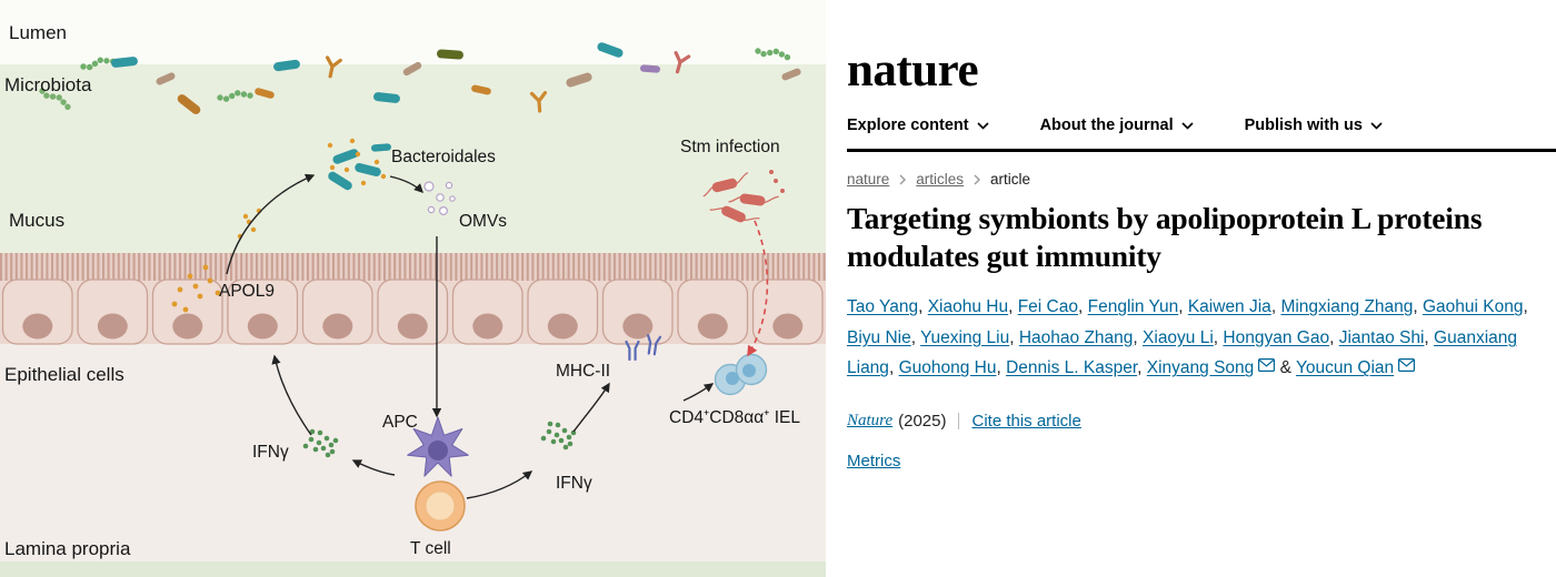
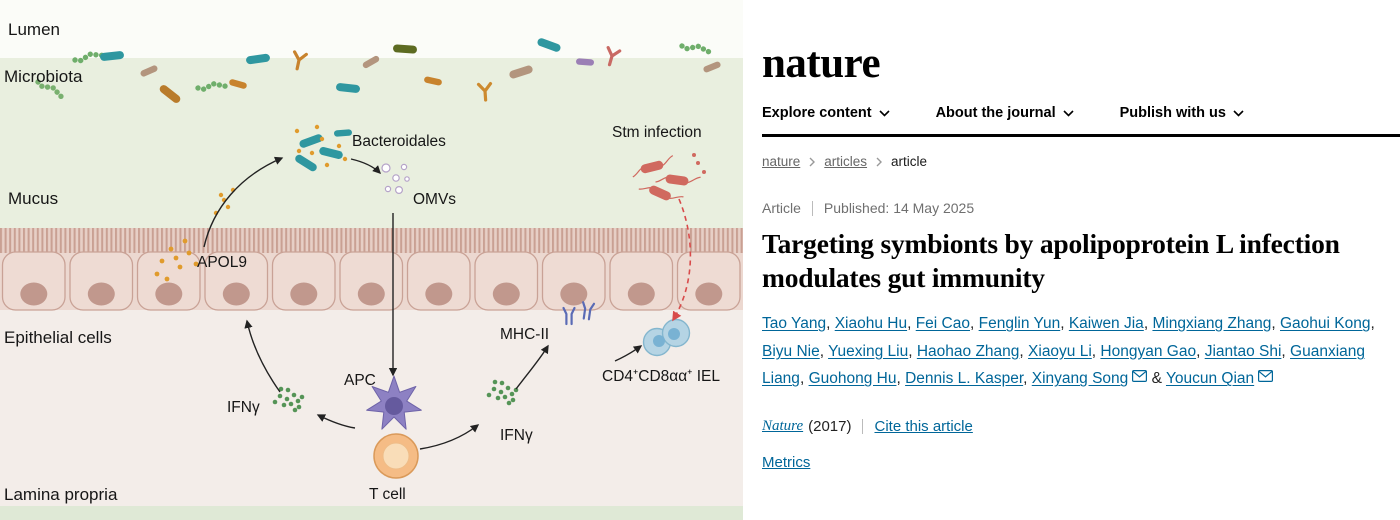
  Lumen
  Microbiota
  Mucus
  Epithelial cells
  Lamina propria
  Bacteroidales
  OMVs
  APOL9
  Stm infection
  MHC-II
  CD4⁺CD8αα⁺ IEL
  IFNγ
  APC
  IFNγ
  T cell
  nature
  Explore content
  About the journal
  Publish with us
  nature
  articles
  article
+ Article
+ Published:
+ 14 May 2025
- Targeting symbionts by apolipoprotein L proteins modulates gut immunity
+ Targeting symbionts by apolipoprotein L infection modulates gut immunity
  Tao Yang, Xiaohu Hu, Fei Cao, Fenglin Yun, Kaiwen Jia, Mingxiang Zhang, Gaohui Kong, Biyu Nie, Yuexing Liu, Haohao Zhang, Xiaoyu Li, Hongyan Gao, Jiantao Shi, Guanxiang Liang, Guohong Hu, Dennis L. Kasper, Xinyang Song & Youcun Qian
  Nature
- (2025)
+ (2017)
  Cite this article
  Metrics
